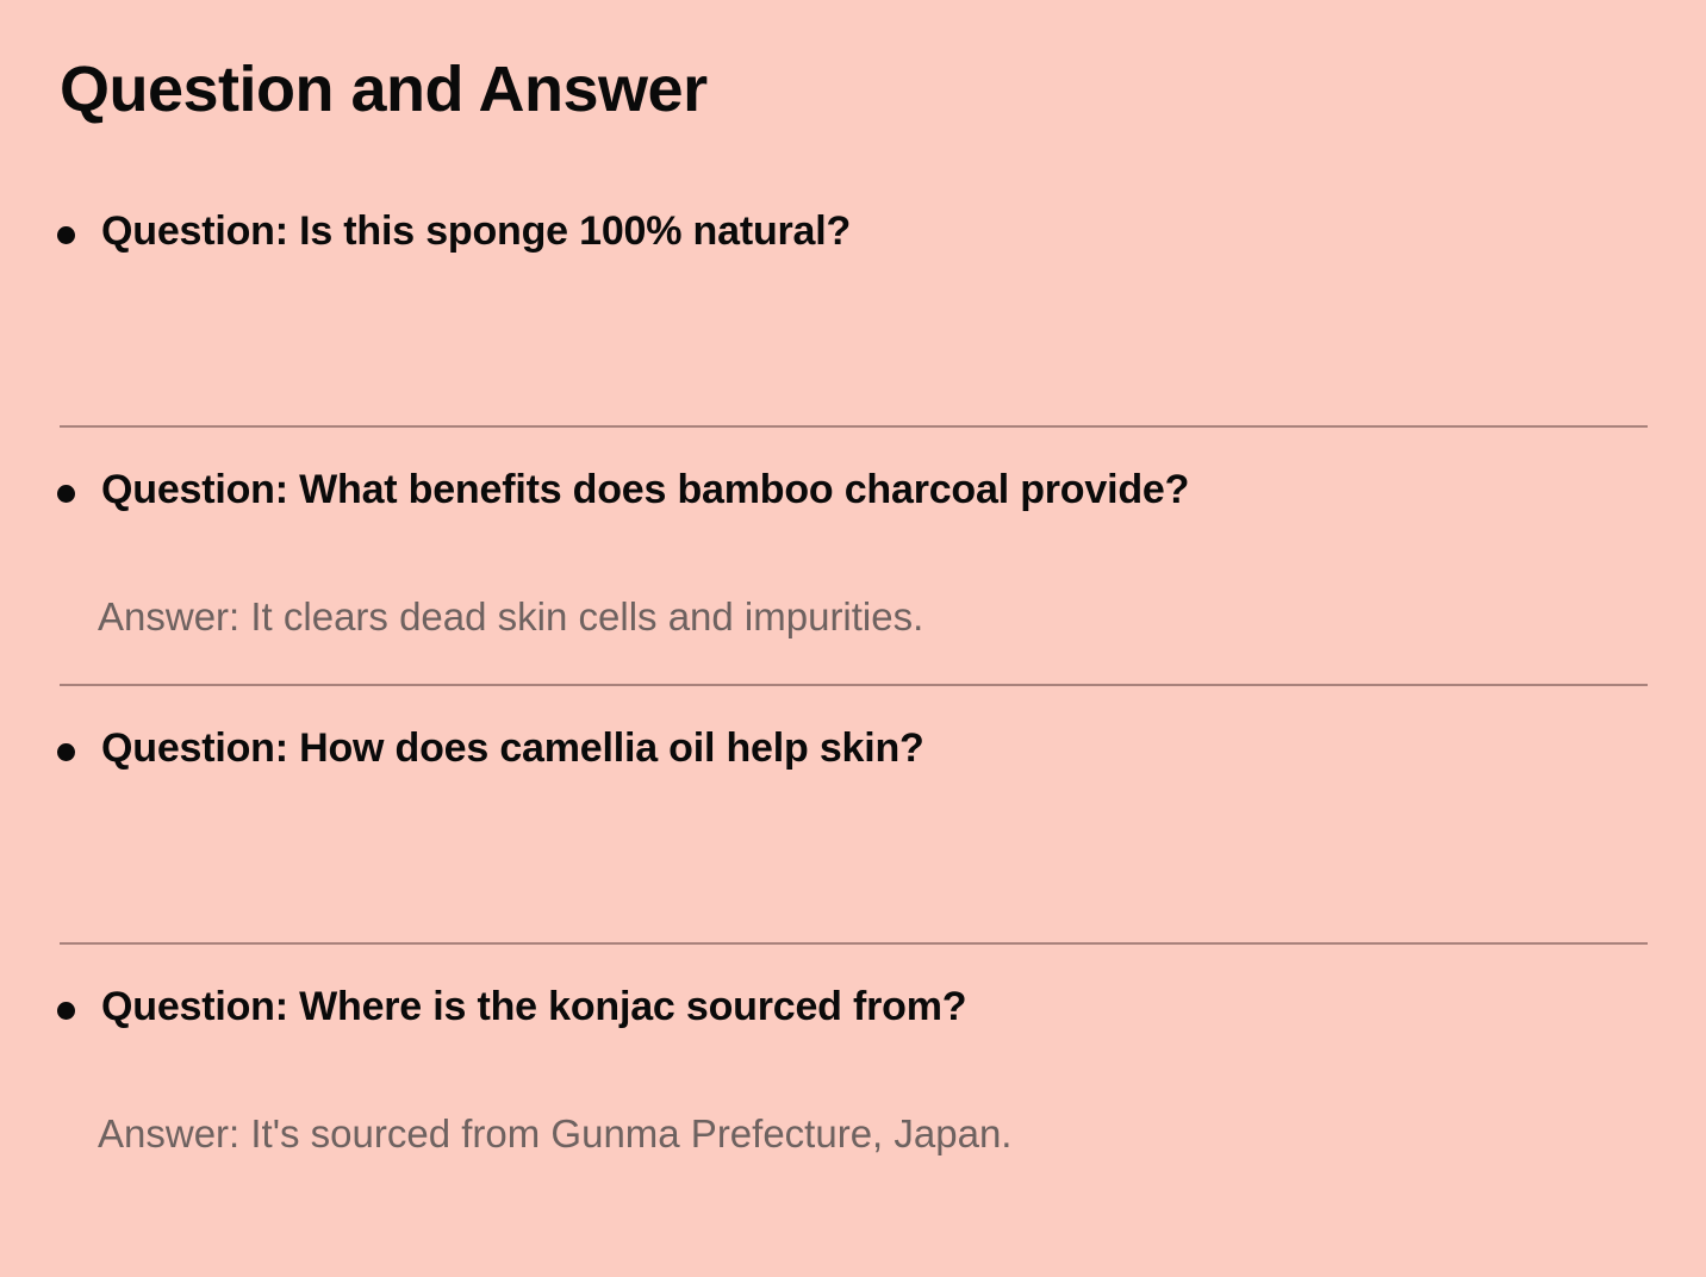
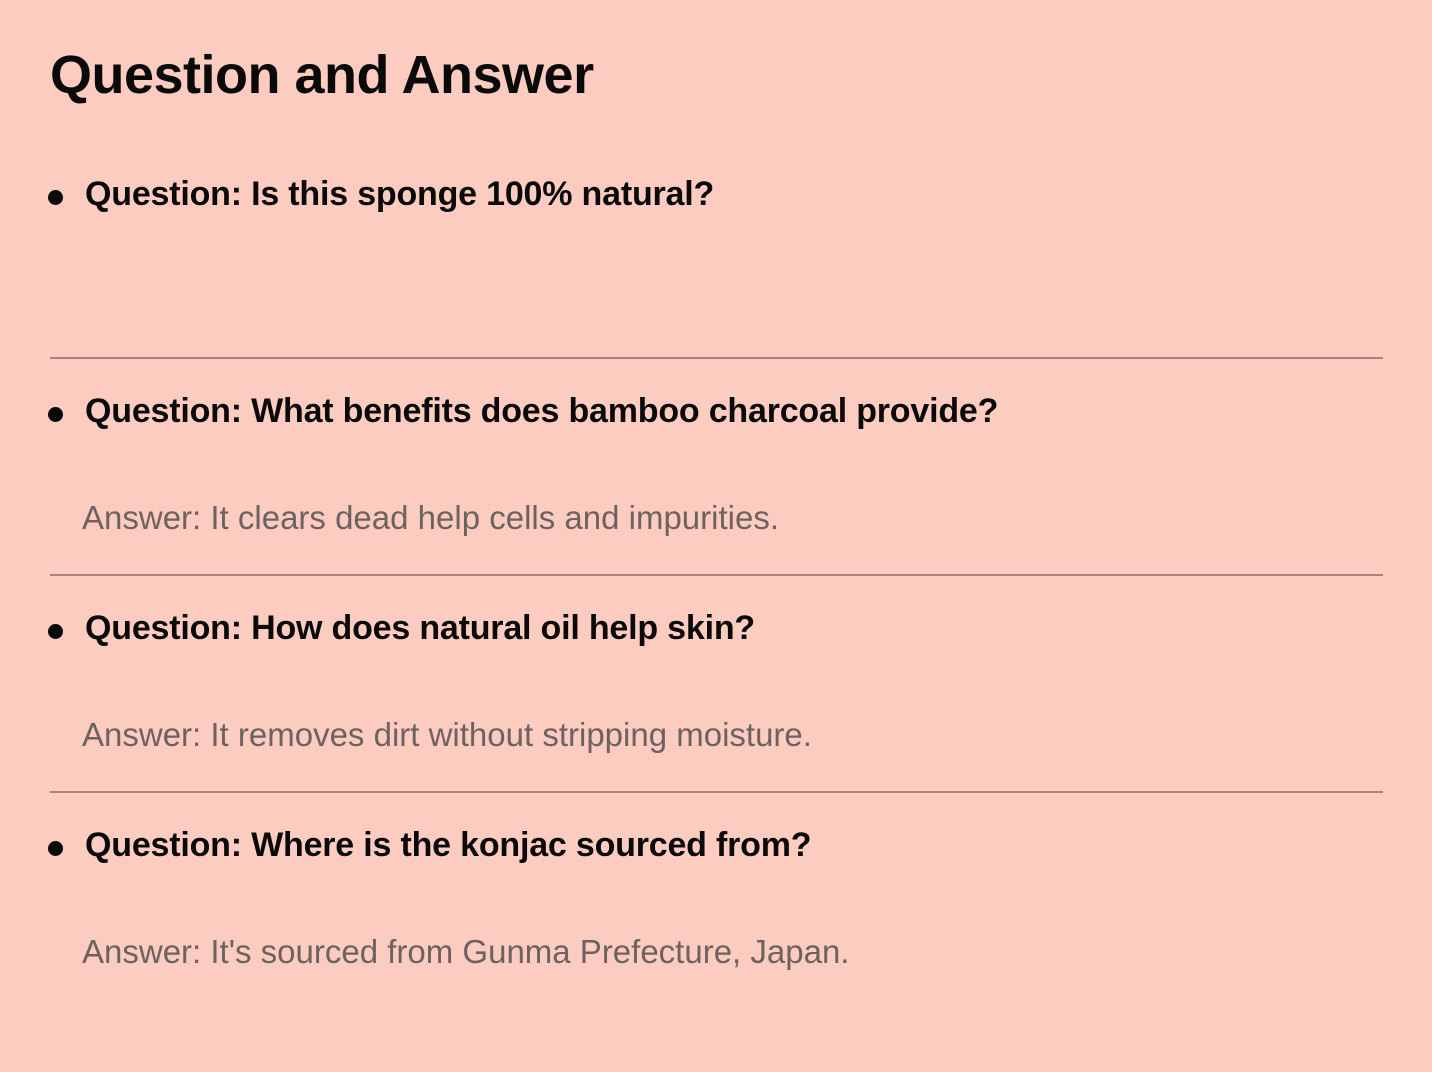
  Question and Answer
  Question: Is this sponge 100% natural?
  Question: What benefits does bamboo charcoal provide?
- Answer: It clears dead skin cells and impurities.
+ Answer: It clears dead help cells and impurities.
- Question: How does camellia oil help skin?
+ Question: How does natural oil help skin?
+ Answer: It removes dirt without stripping moisture.
  Question: Where is the konjac sourced from?
  Answer: It's sourced from Gunma Prefecture, Japan.
